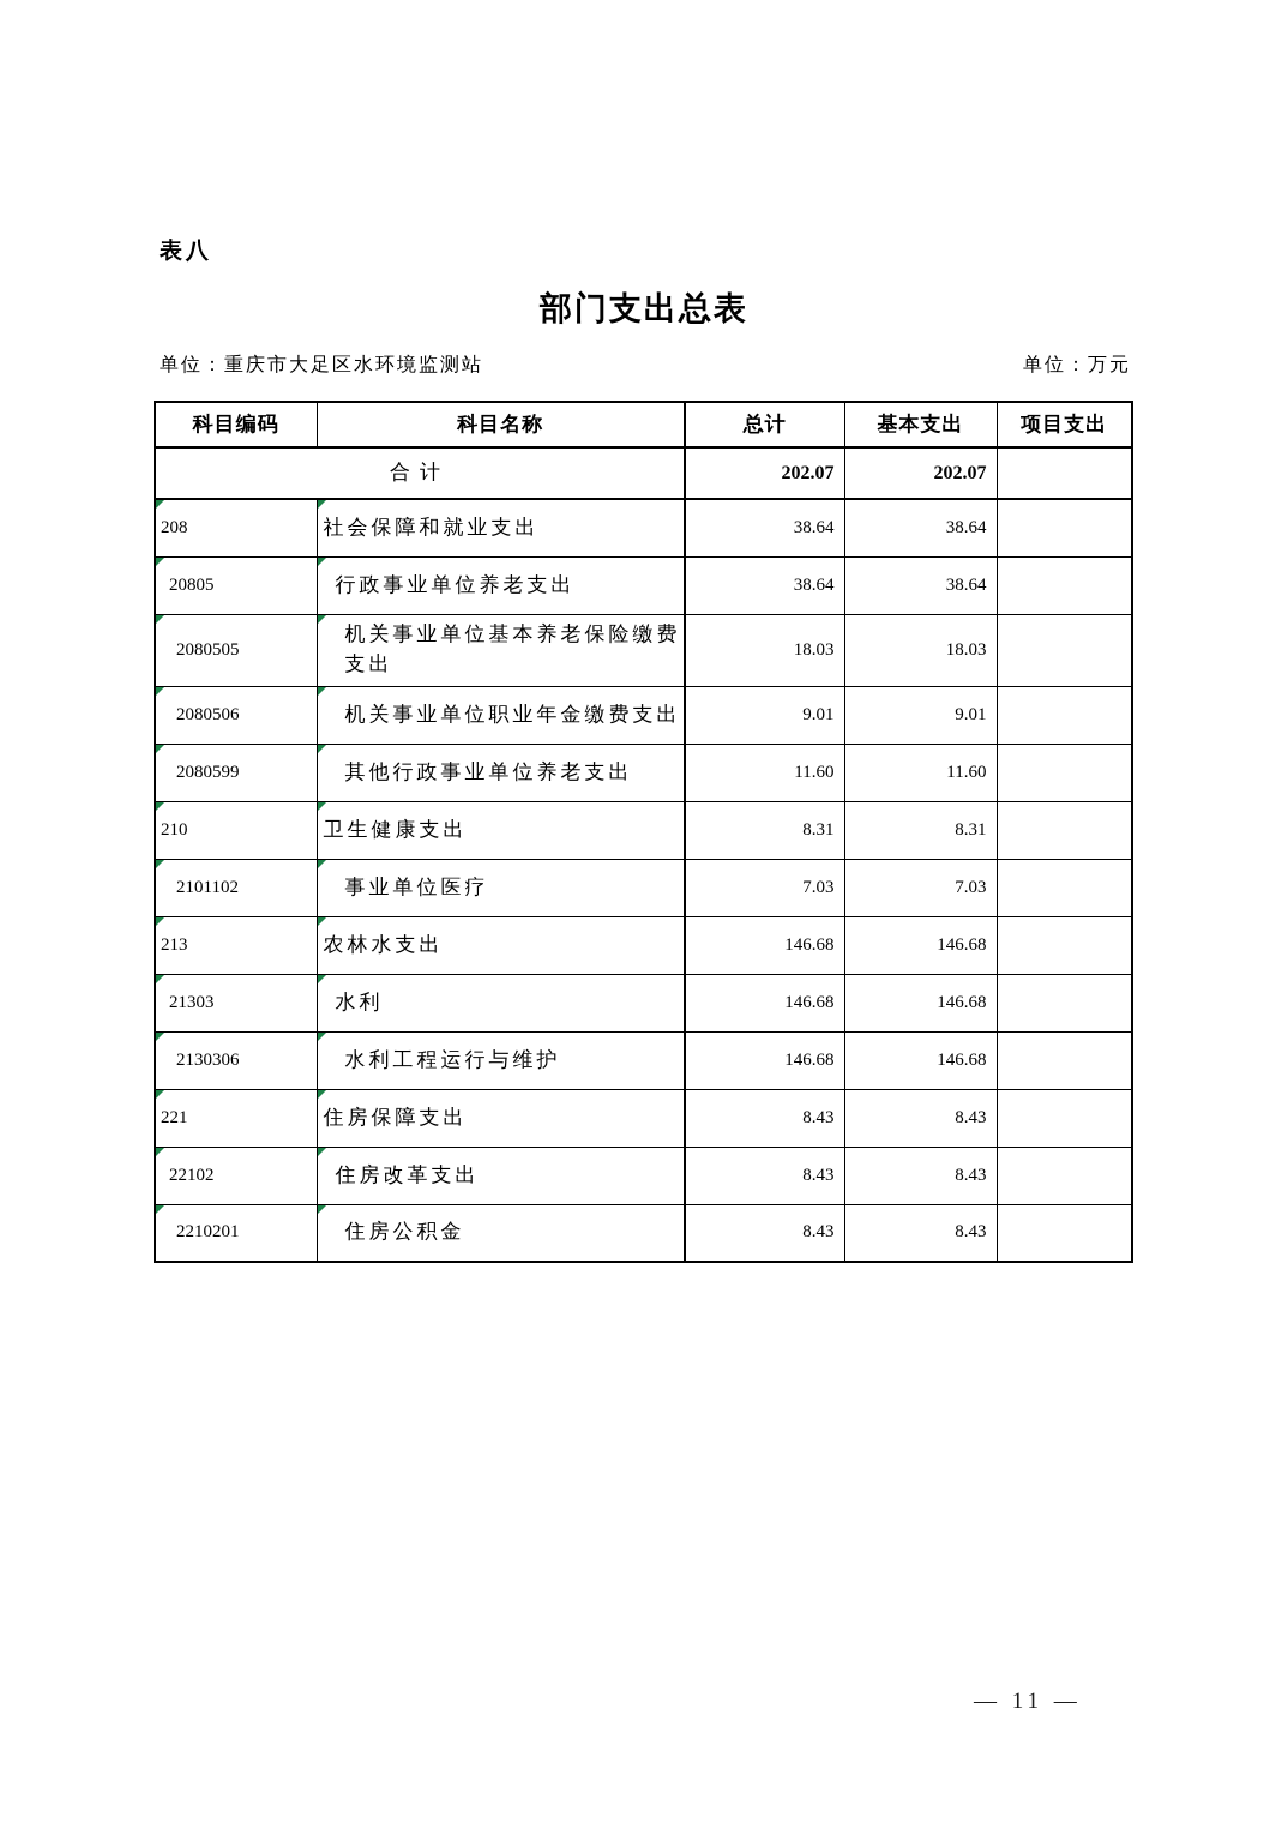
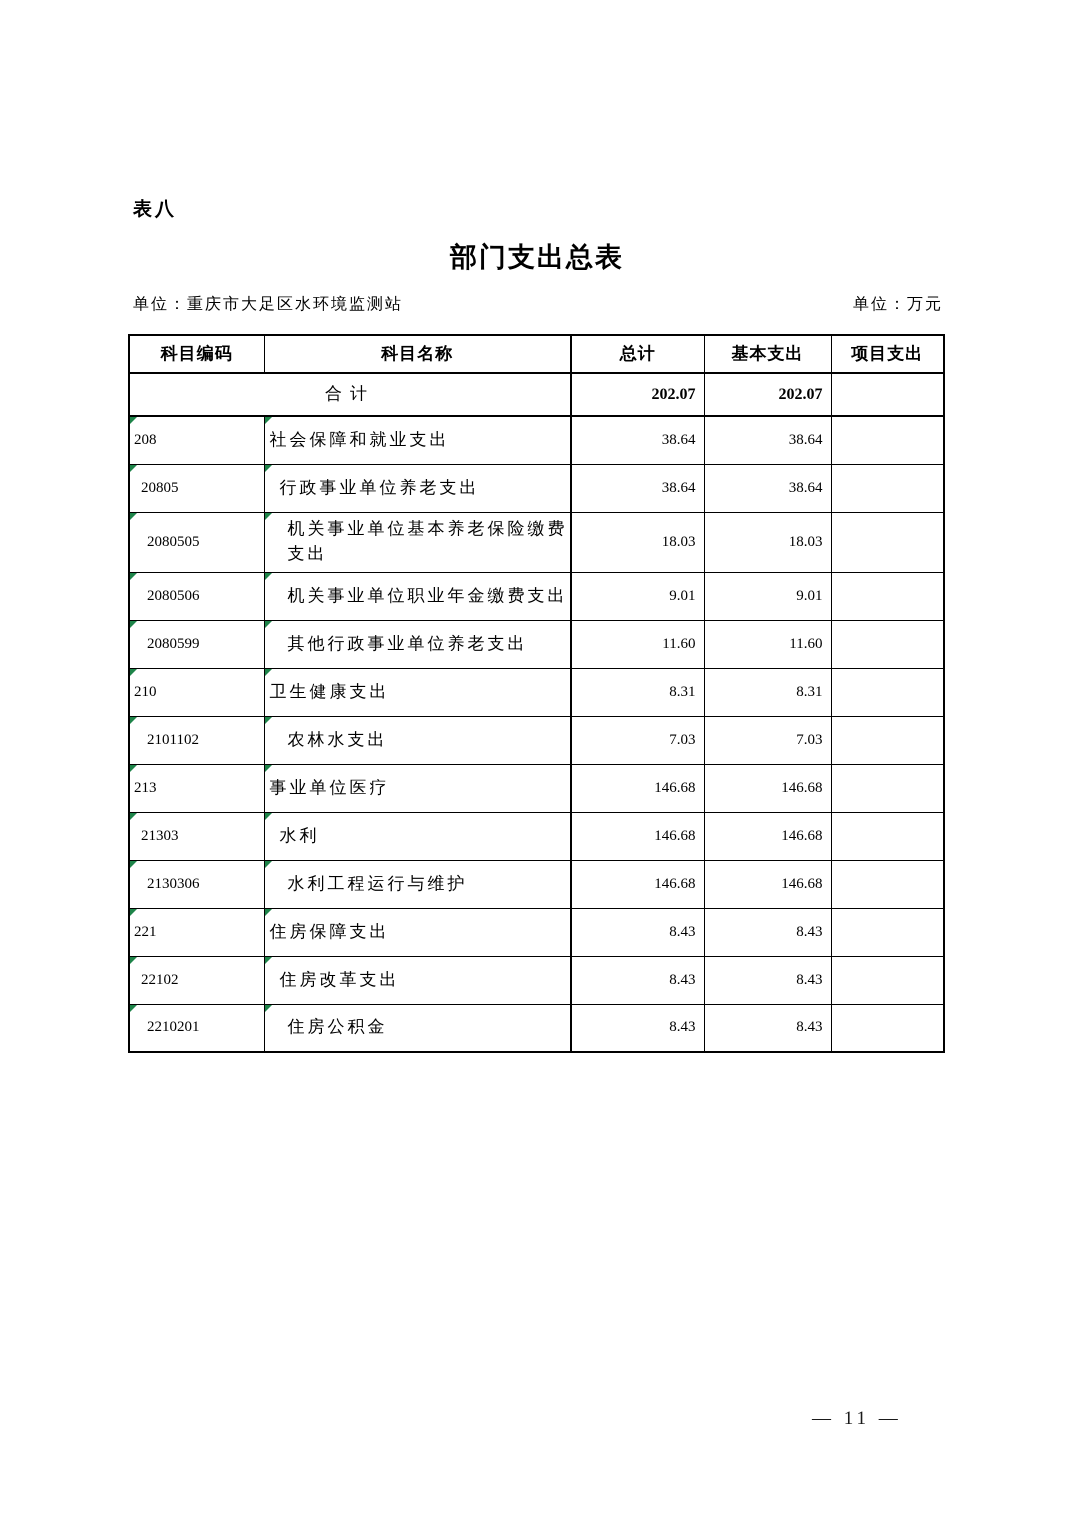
  表八
  部门支出总表
  单位：重庆市大足区水环境监测站
  单位：万元
  科目编码	科目名称	总计	基本支出	项目支出
  合计	202.07	202.07
  208	社会保障和就业支出	38.64	38.64
  20805	行政事业单位养老支出	38.64	38.64
  2080505	机关事业单位基本养老保险缴费支出	18.03	18.03
  2080506	机关事业单位职业年金缴费支出	9.01	9.01
  2080599	其他行政事业单位养老支出	11.60	11.60
  210	卫生健康支出	8.31	8.31
- 2101102	事业单位医疗	7.03	7.03
+ 2101102	农林水支出	7.03	7.03
- 213	农林水支出	146.68	146.68
+ 213	事业单位医疗	146.68	146.68
  21303	水利	146.68	146.68
  2130306	水利工程运行与维护	146.68	146.68
  221	住房保障支出	8.43	8.43
  22102	住房改革支出	8.43	8.43
  2210201	住房公积金	8.43	8.43
  — 11 —
